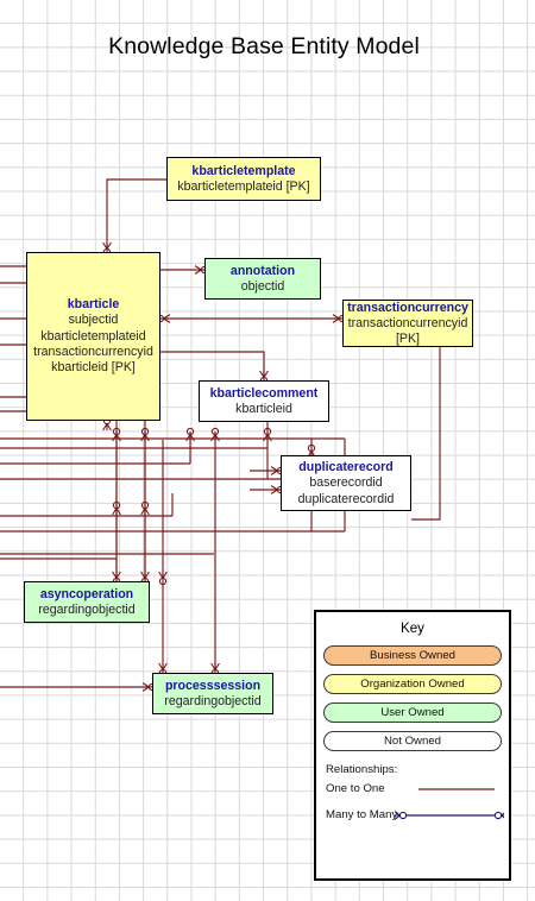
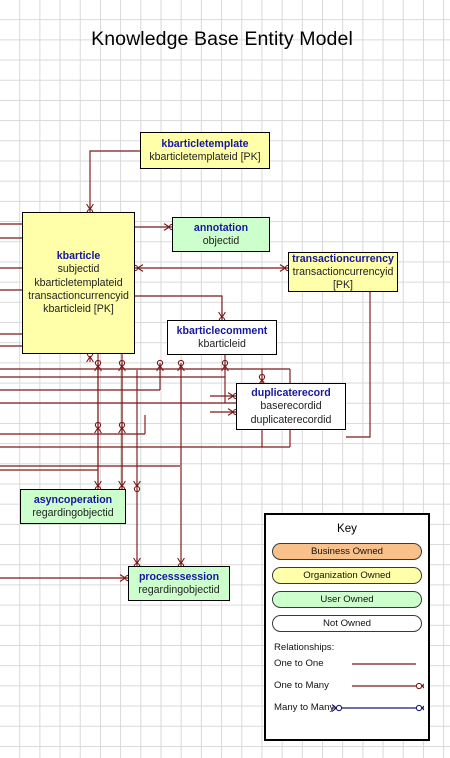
  Knowledge Base Entity Model
  kbarticletemplate
  kbarticletemplateid [PK]
  kbarticle
  subjectid
  kbarticletemplateid
  transactioncurrencyid
  kbarticleid [PK]
  annotation
  objectid
  transactioncurrency
  transactioncurrencyid
  [PK]
  kbarticlecomment
  kbarticleid
  duplicaterecord
  baserecordid
  duplicaterecordid
  asyncoperation
  regardingobjectid
  processsession
  regardingobjectid
  Key
  Business Owned
  Organization Owned
  User Owned
  Not Owned
  Relationships:
  One to One
+ One to Many
  Many to Many
